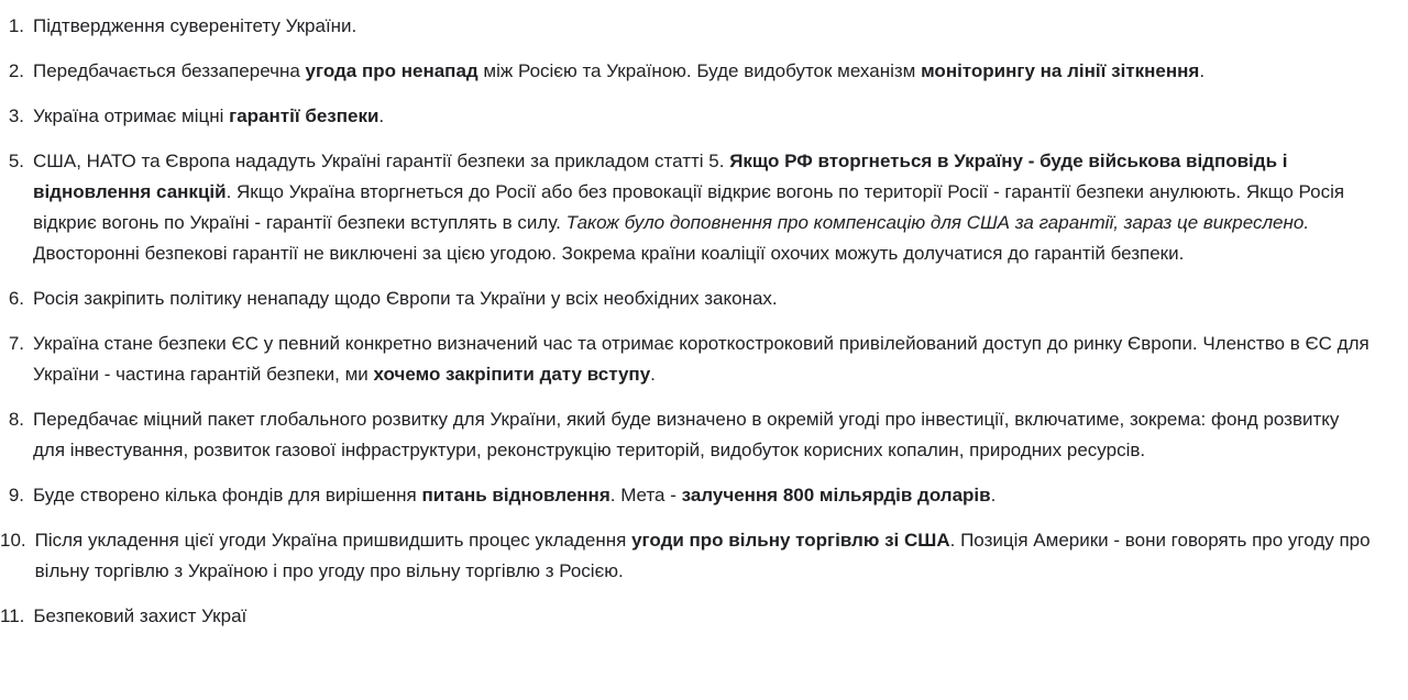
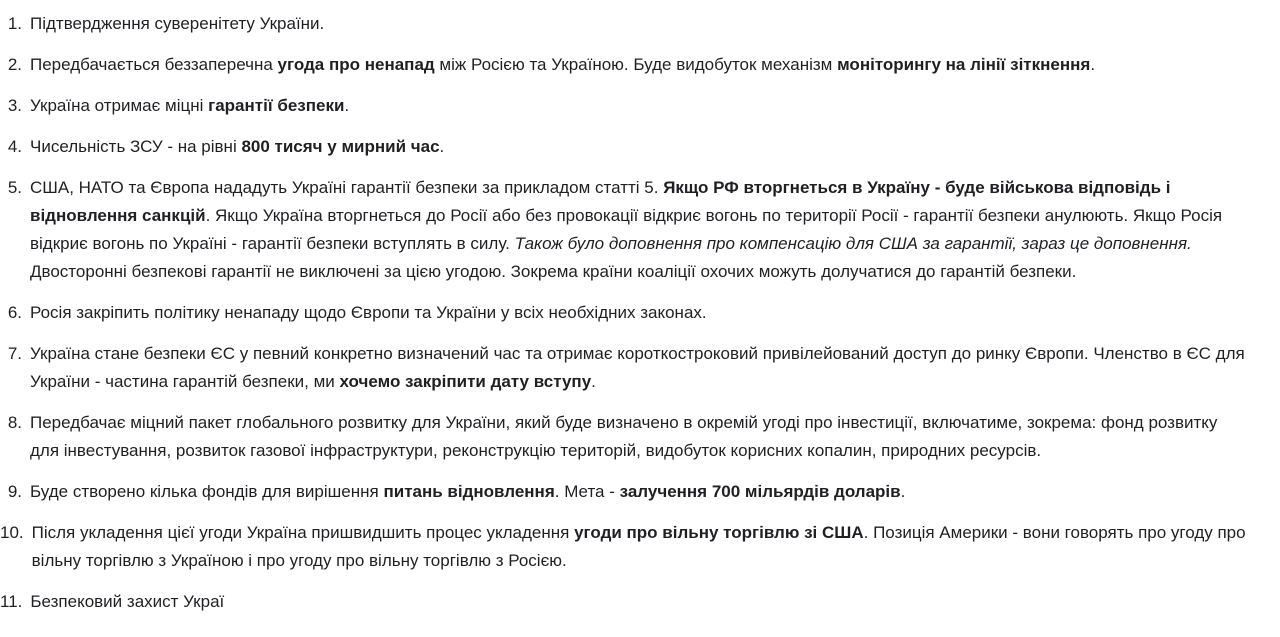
  1.
  Підтвердження суверенітету України.
  2.
  Передбачається беззаперечна угода про ненапад між Росією та Україною. Буде видобуток механізм моніторингу на лінії зіткнення.
  3.
  Україна отримає міцні гарантії безпеки.
+ 4.
+ Чисельність ЗСУ - на рівні 800 тисяч у мирний час.
  5.
- США, НАТО та Європа нададуть Україні гарантії безпеки за прикладом статті 5. Якщо РФ вторгнеться в Україну - буде військова відповідь і відновлення санкцій. Якщо Україна вторгнеться до Росії або без провокації відкриє вогонь по території Росії - гарантії безпеки анулюють. Якщо Росія відкриє вогонь по Україні - гарантії безпеки вступлять в силу. Також було доповнення про компенсацію для США за гарантії, зараз це викреслено. Двосторонні безпекові гарантії не виключені за цією угодою. Зокрема країни коаліції охочих можуть долучатися до гарантій безпеки.
+ США, НАТО та Європа нададуть Україні гарантії безпеки за прикладом статті 5. Якщо РФ вторгнеться в Україну - буде військова відповідь і відновлення санкцій. Якщо Україна вторгнеться до Росії або без провокації відкриє вогонь по території Росії - гарантії безпеки анулюють. Якщо Росія відкриє вогонь по Україні - гарантії безпеки вступлять в силу. Також було доповнення про компенсацію для США за гарантії, зараз це доповнення. Двосторонні безпекові гарантії не виключені за цією угодою. Зокрема країни коаліції охочих можуть долучатися до гарантій безпеки.
  6.
  Росія закріпить політику ненападу щодо Європи та України у всіх необхідних законах.
  7.
  Україна стане безпеки ЄС у певний конкретно визначений час та отримає короткостроковий привілейований доступ до ринку Європи. Членство в ЄС для України - частина гарантій безпеки, ми хочемо закріпити дату вступу.
  8.
  Передбачає міцний пакет глобального розвитку для України, який буде визначено в окремій угоді про інвестиції, включатиме, зокрема: фонд розвитку для інвестування, розвиток газової інфраструктури, реконструкцію територій, видобуток корисних копалин, природних ресурсів.
  9.
- Буде створено кілька фондів для вирішення питань відновлення. Мета - залучення 800 мільярдів доларів.
+ Буде створено кілька фондів для вирішення питань відновлення. Мета - залучення 700 мільярдів доларів.
  10.
  Після укладення цієї угоди Україна пришвидшить процес укладення угоди про вільну торгівлю зі США. Позиція Америки - вони говорять про угоду про вільну торгівлю з Україною і про угоду про вільну торгівлю з Росією.
  11.
  Безпековий захист Украї
